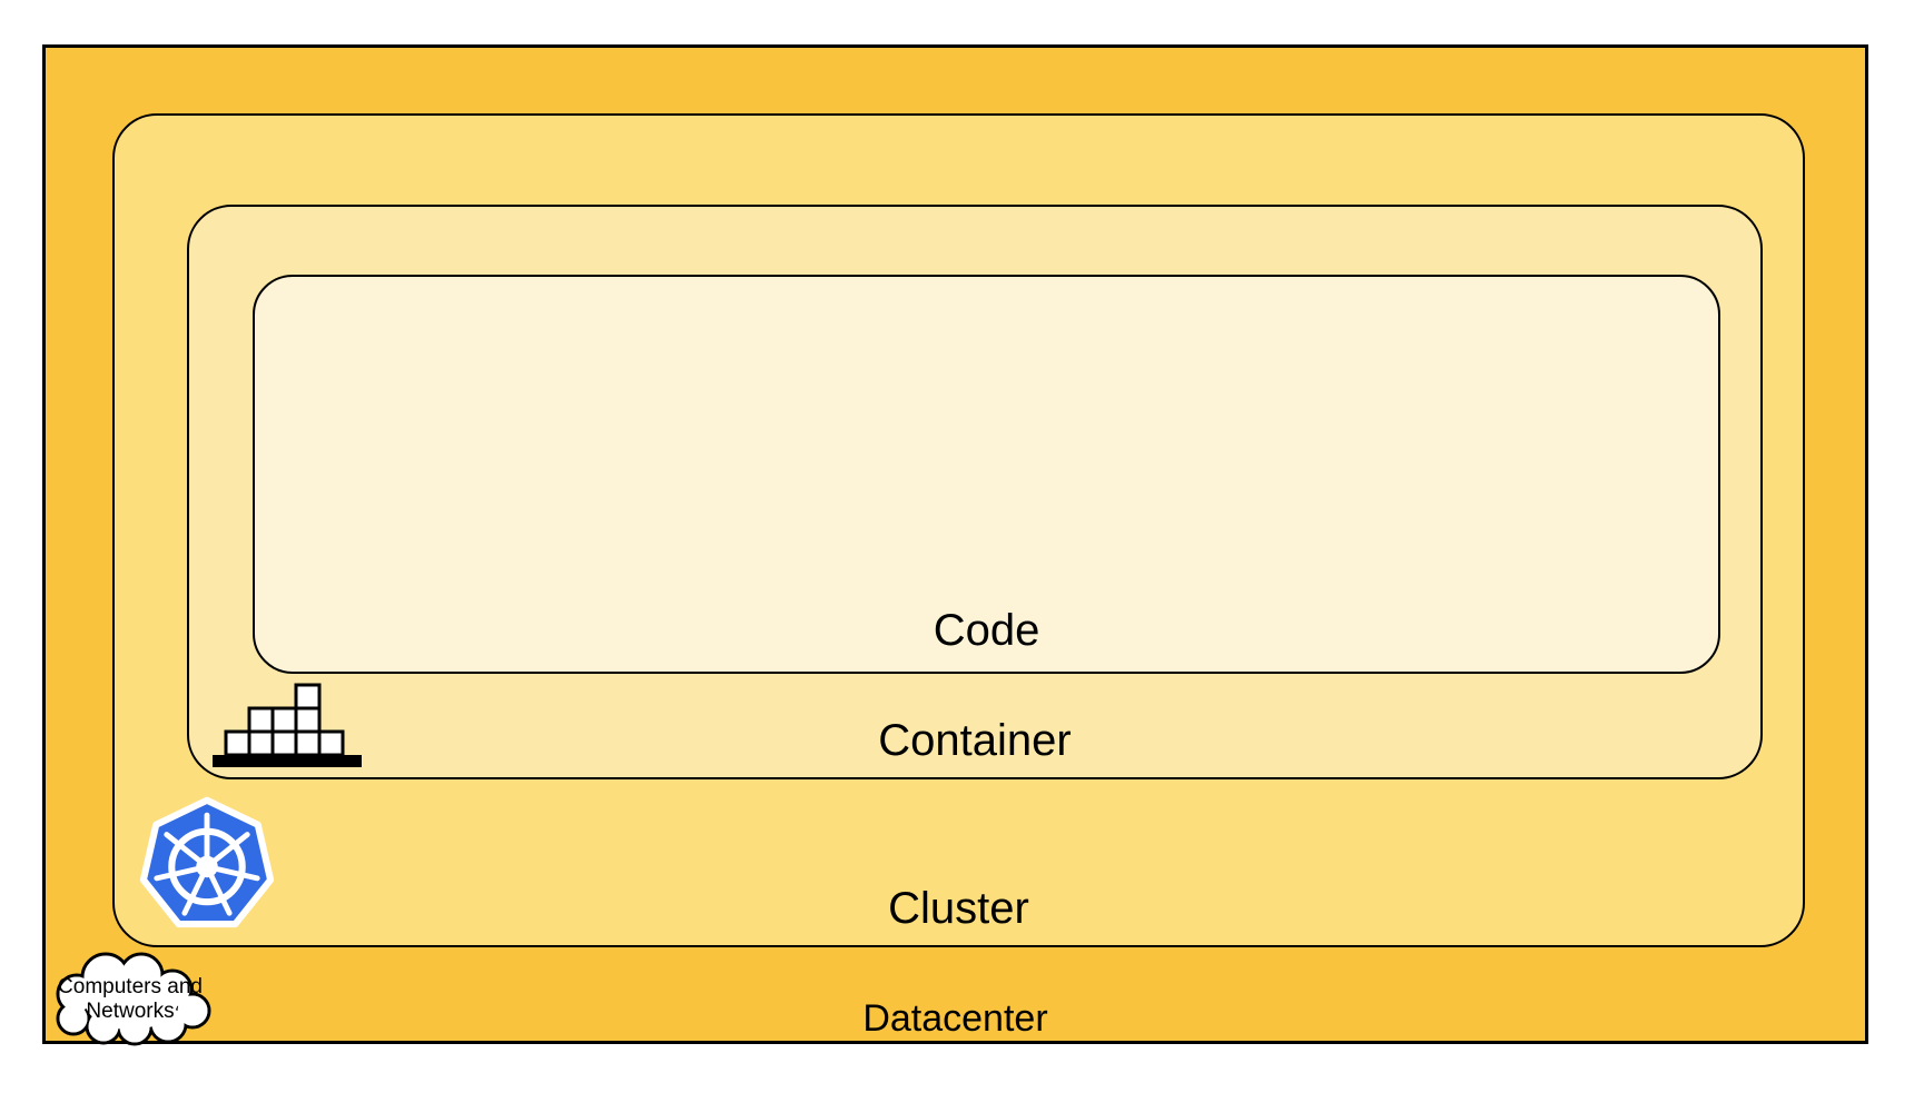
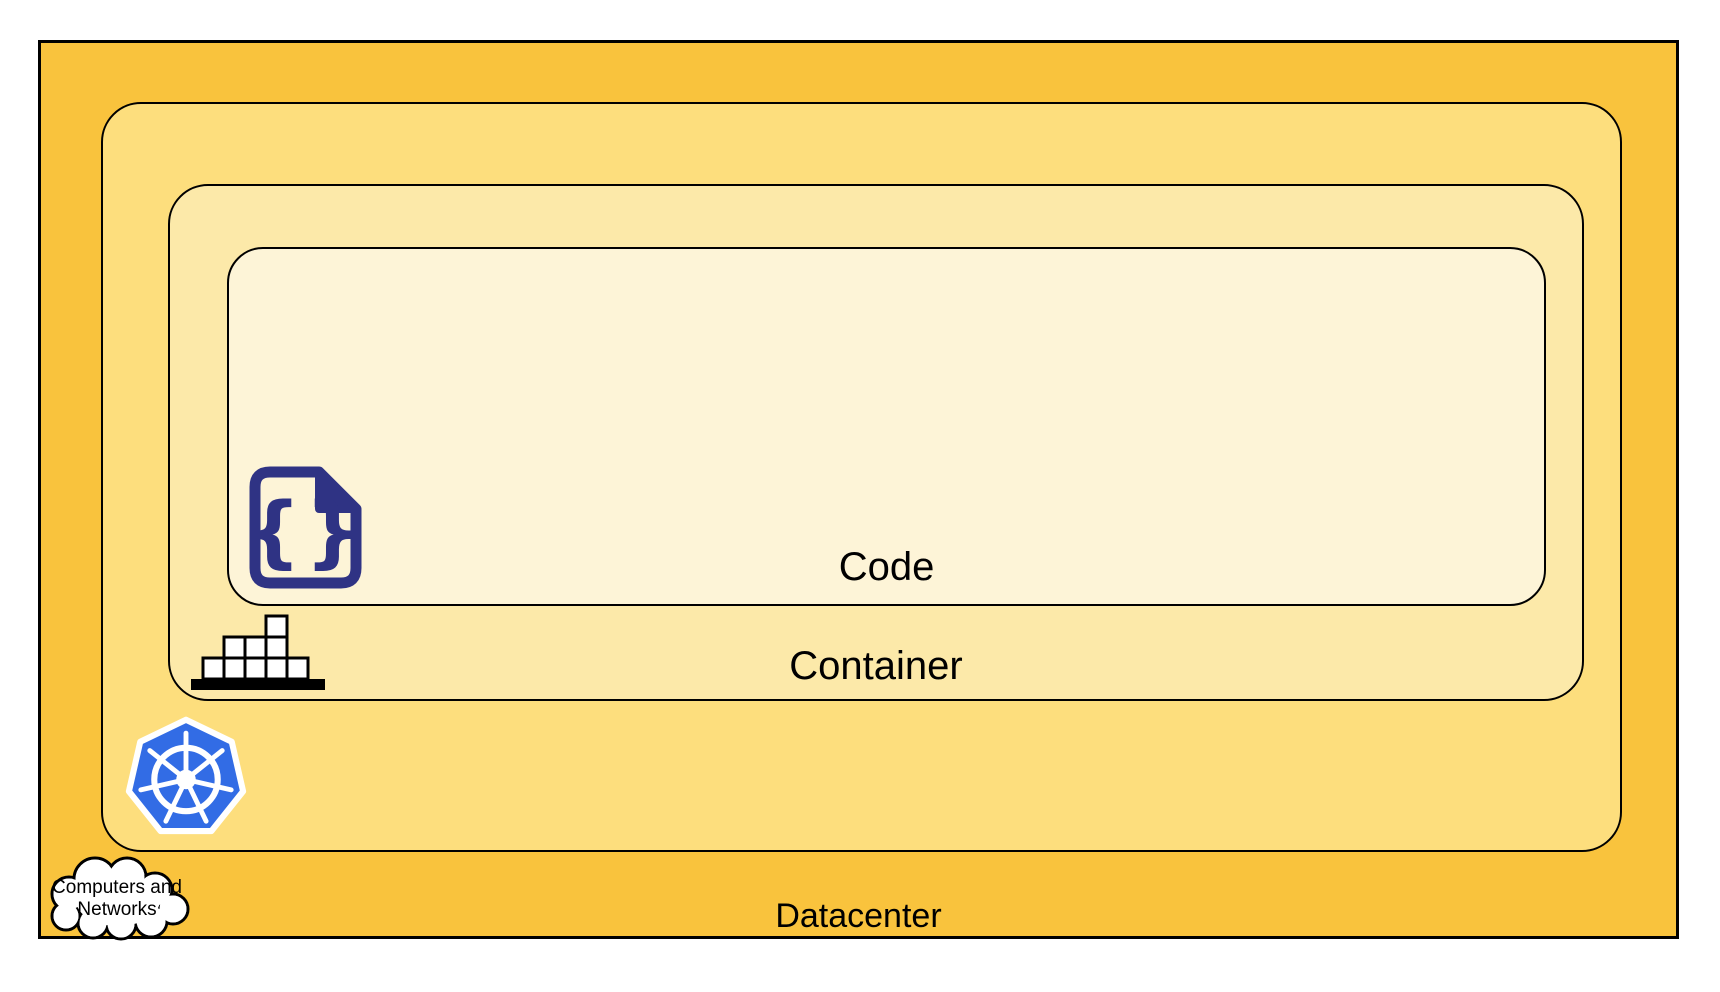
+ {}
  Code
  Container
- Cluster
  Datacenter
  Computers and
  Networks
